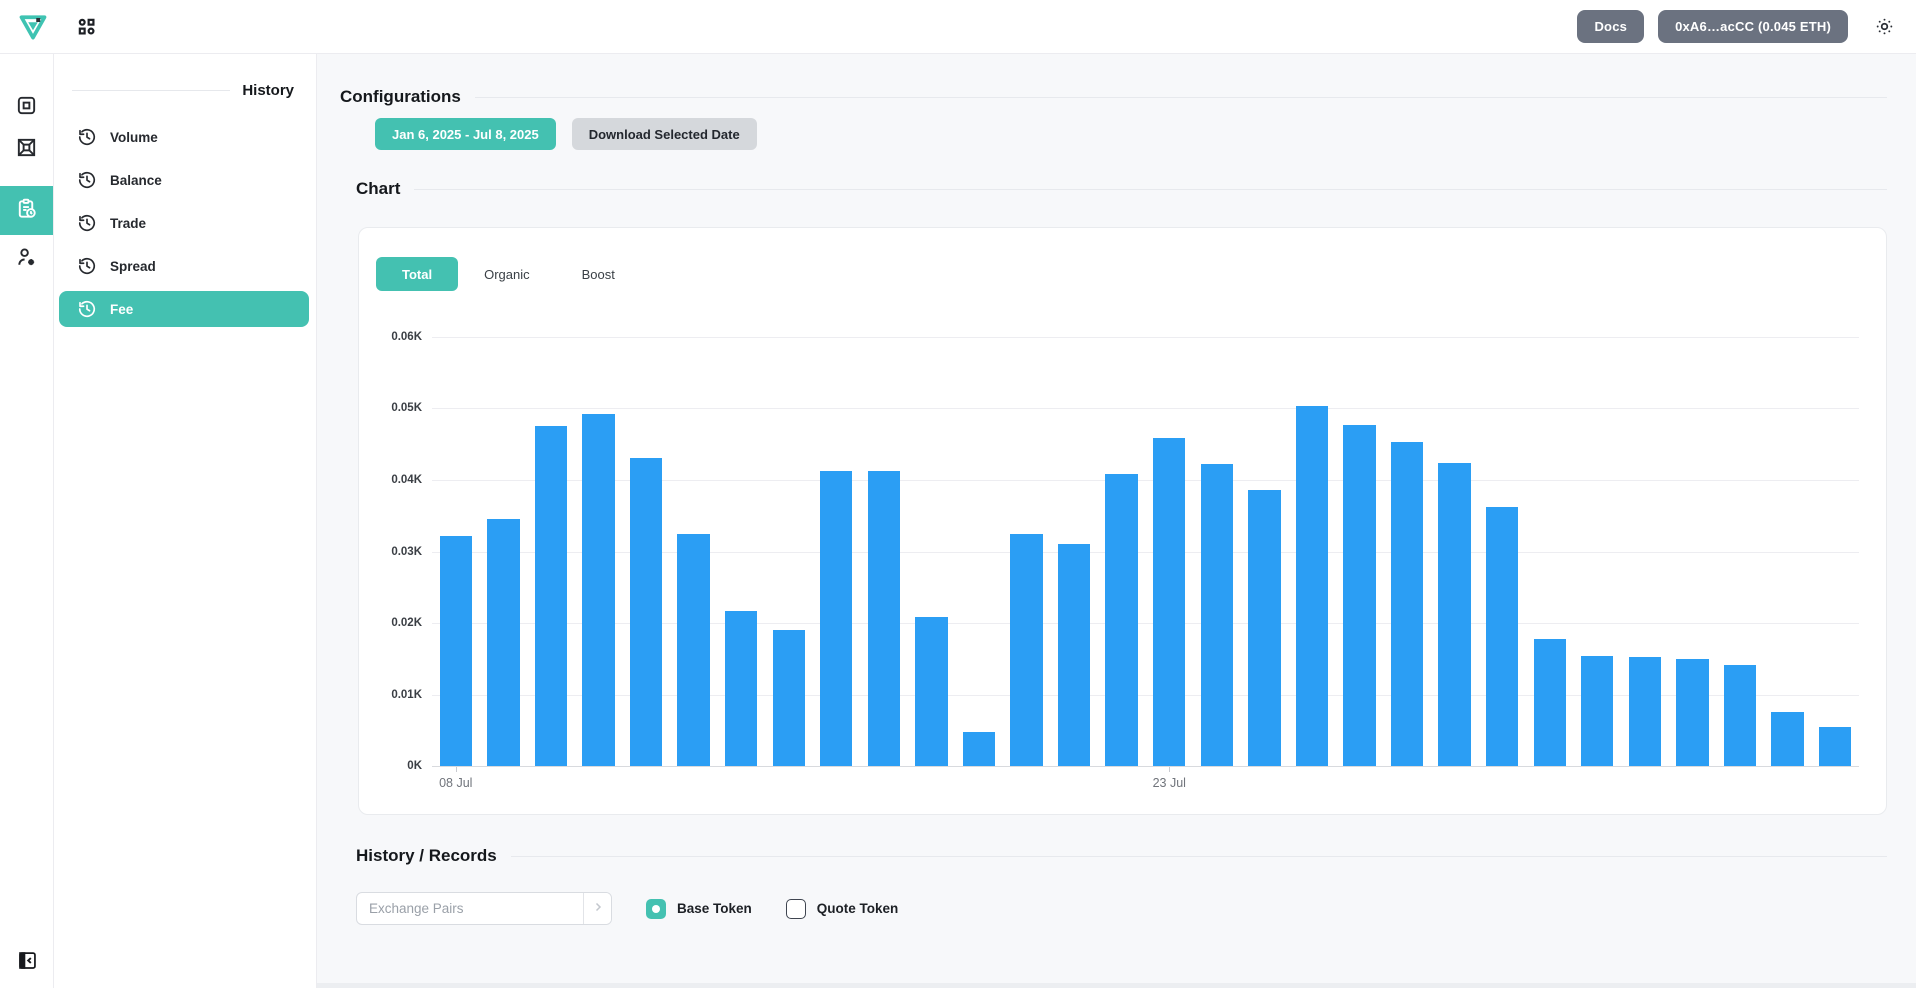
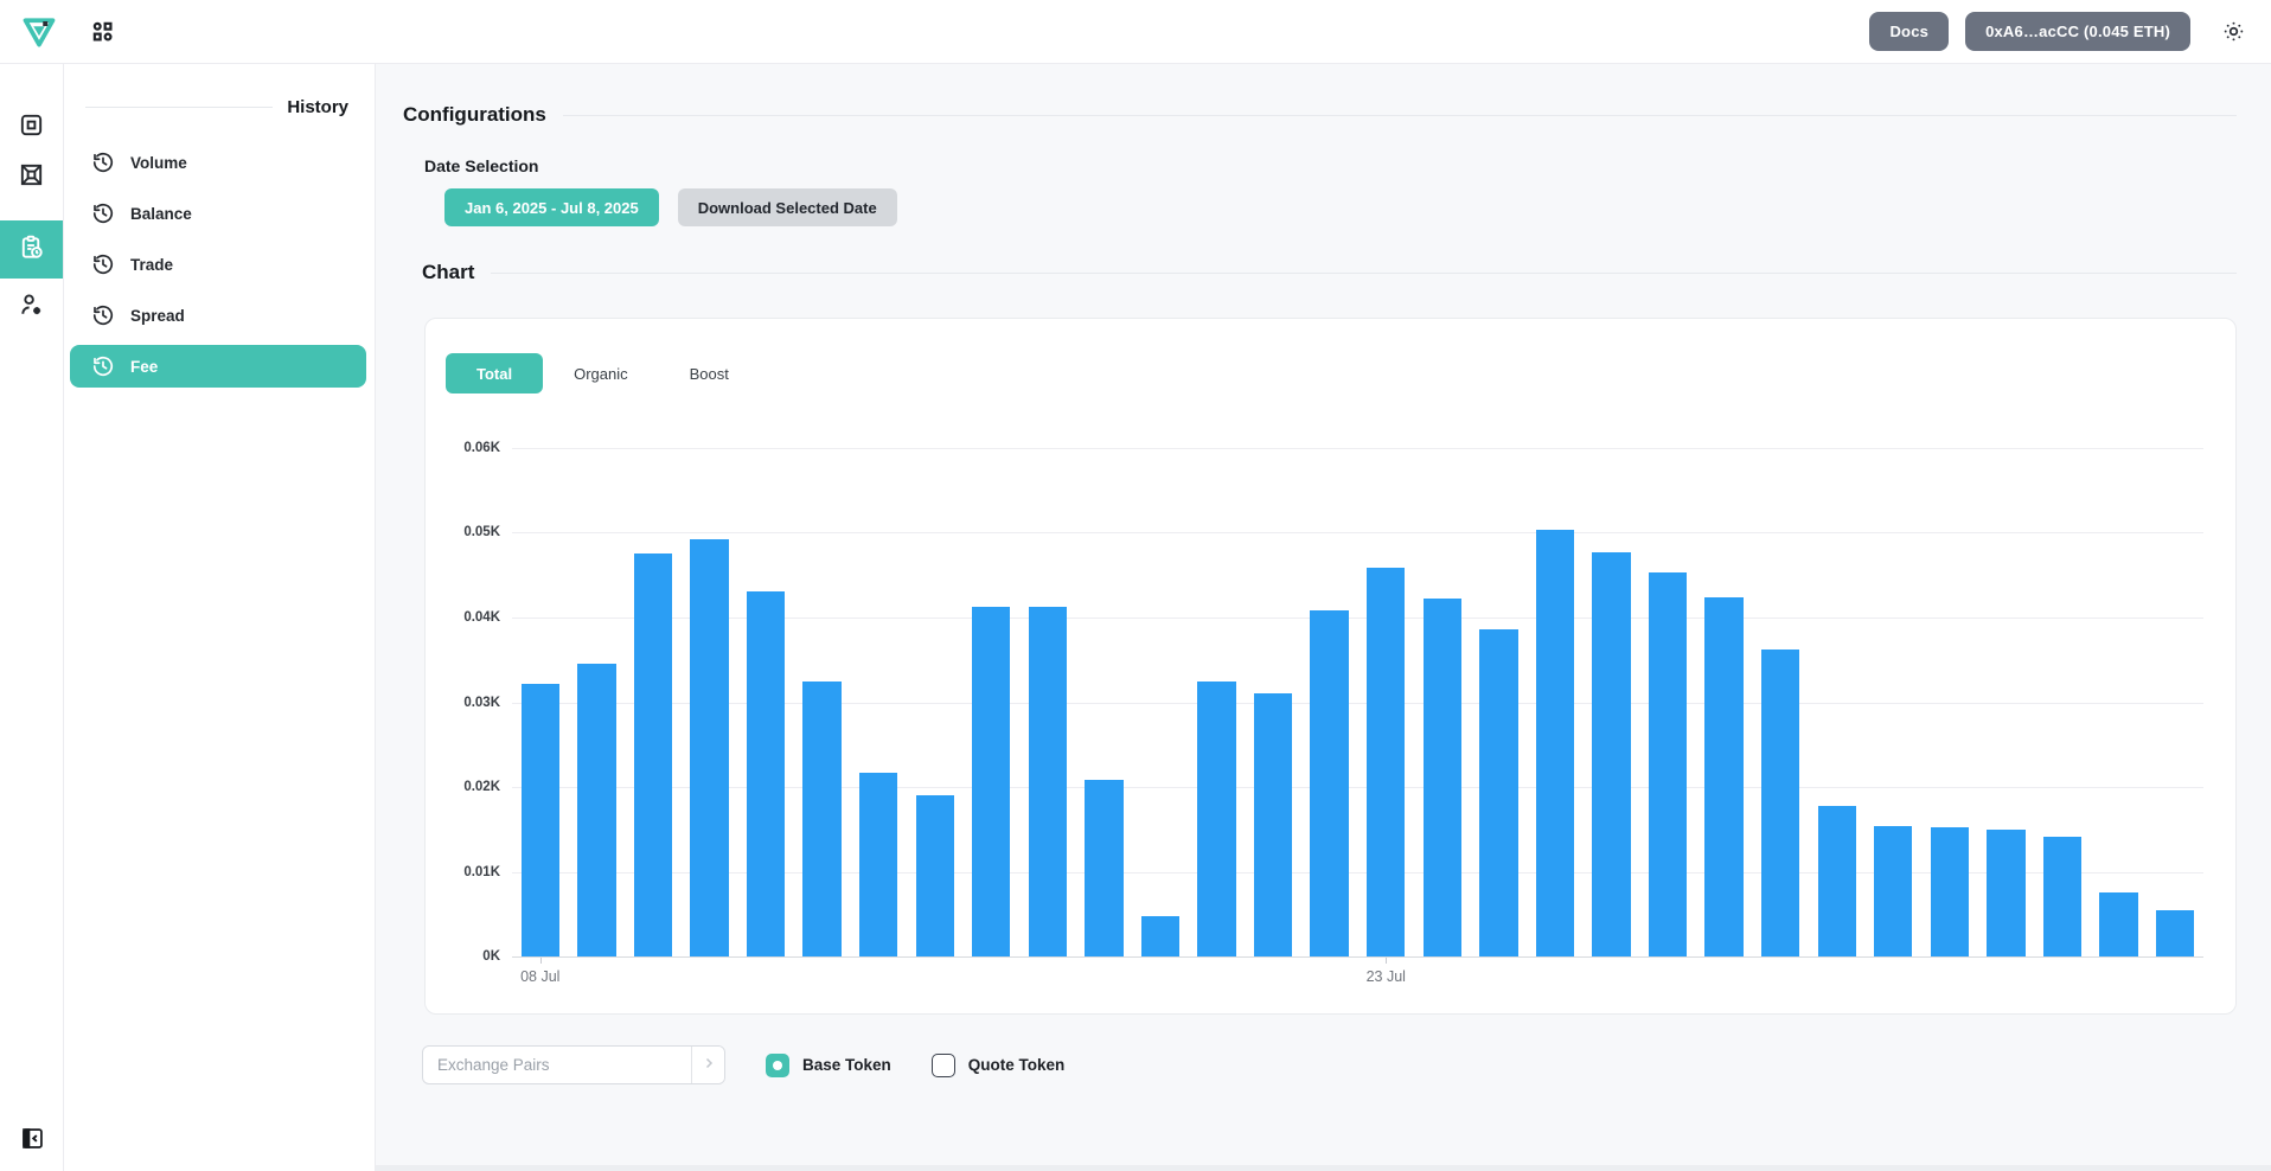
  Docs
  0xA6…acCC (0.045 ETH)
  History
  Volume
  Balance
  Trade
  Spread
  Fee
  Configurations
+ Date Selection
  Jan 6, 2025 - Jul 8, 2025
  Download Selected Date
  Chart
  Total
  Organic
  Boost
  0K
  0.01K
  0.02K
  0.03K
  0.04K
  0.05K
  0.06K
  08 Jul
  23 Jul
- History / Records
  Exchange Pairs
  Base Token
  Quote Token
